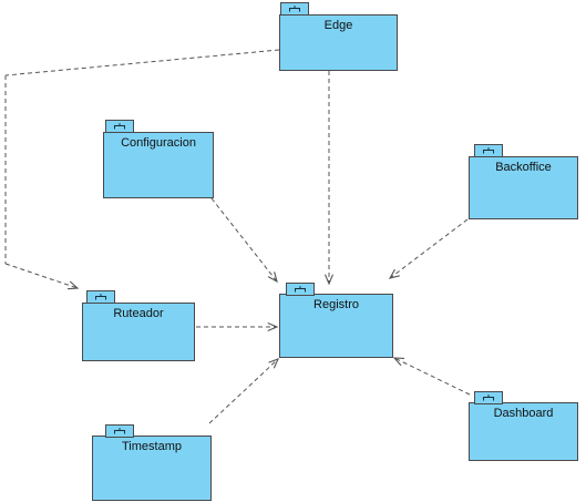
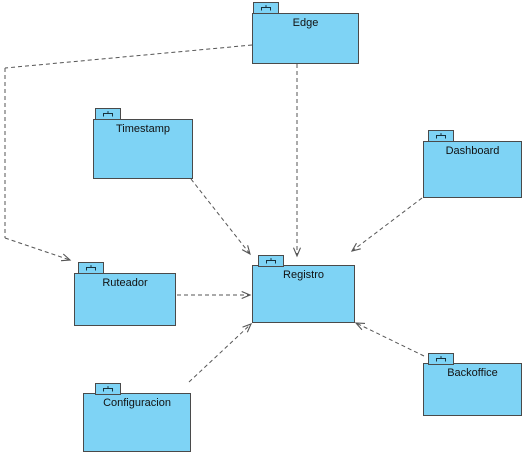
  Edge
- Configuracion
+ Timestamp
- Backoffice
+ Dashboard
  Ruteador
  Registro
- Dashboard
+ Backoffice
- Timestamp
+ Configuracion
